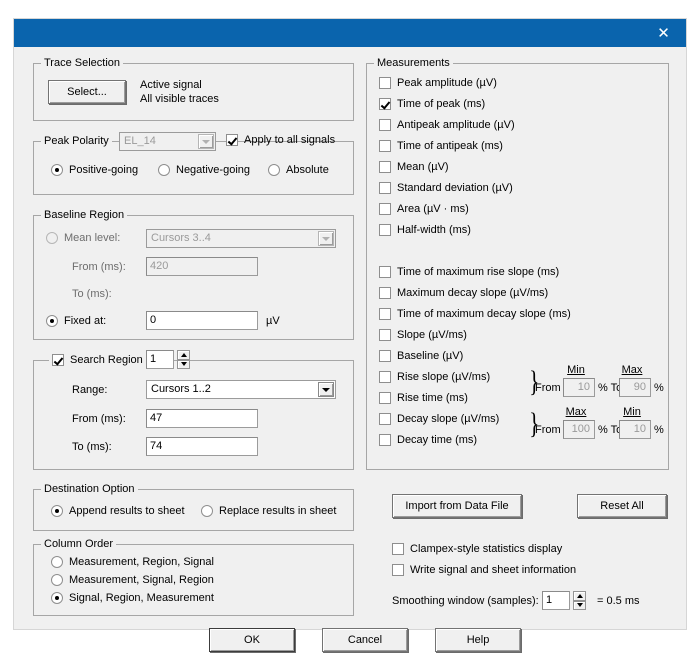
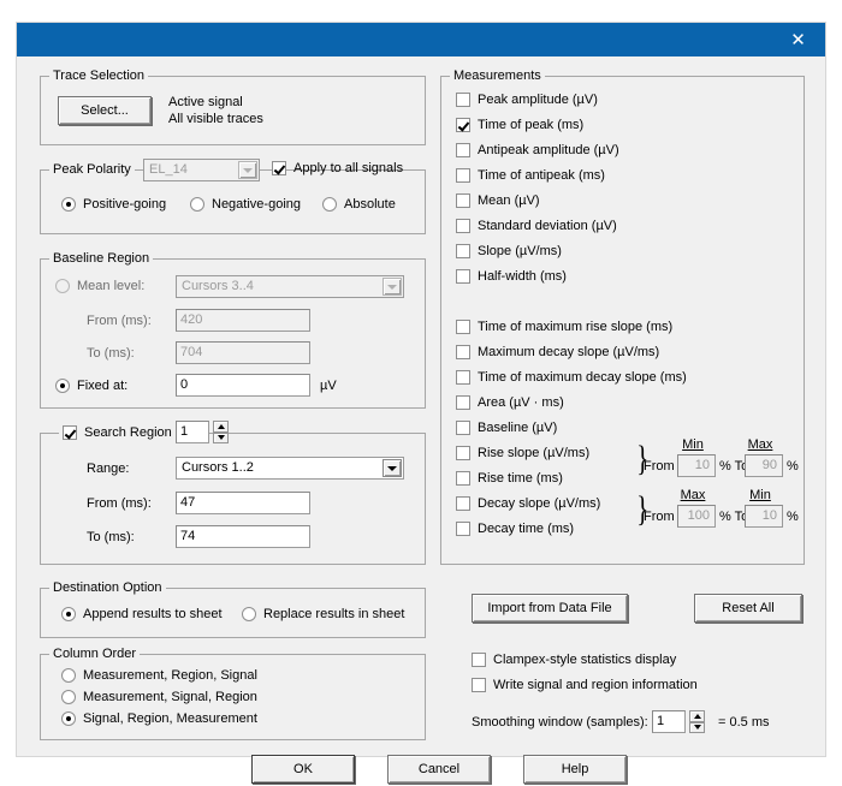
  ✕
  Trace Selection
  Select...
  Active signal
  All visible traces
  Peak Polarity
  EL_14
  Apply to all signals
  Positive-going
  Negative-going
  Absolute
  Baseline Region
  Mean level:
  Cursors 3..4
  From (ms):
  420
  To (ms):
+ 704
  Fixed at:
  0
  µV
  Search Region
  1
  Range:
  Cursors 1..2
  From (ms):
  47
  To (ms):
  74
  Measurements
  Peak amplitude (µV)
  Time of peak (ms)
  Antipeak amplitude (µV)
  Time of antipeak (ms)
  Mean (µV)
  Standard deviation (µV)
- Area (µV · ms)
+ Slope (µV/ms)
  Half-width (ms)
  Time of maximum rise slope (ms)
  Maximum decay slope (µV/ms)
  Time of maximum decay slope (ms)
- Slope (µV/ms)
+ Area (µV · ms)
  Baseline (µV)
  Rise slope (µV/ms)
  Rise time (ms)
  Decay slope (µV/ms)
  Decay time (ms)
  }
  Min
  Max
  From
  10
  90
  %
  }
  Max
  Min
  From
  100
  10
  %
  Destination Option
  Append results to sheet
  Replace results in sheet
  Column Order
  Measurement, Region, Signal
  Measurement, Signal, Region
  Signal, Region, Measurement
  Import from Data File
  Reset All
  Clampex-style statistics display
- Write signal and sheet information
+ Write signal and region information
  Smoothing window (samples):
  1
  = 0.5 ms
  OK
  Cancel
  Help
